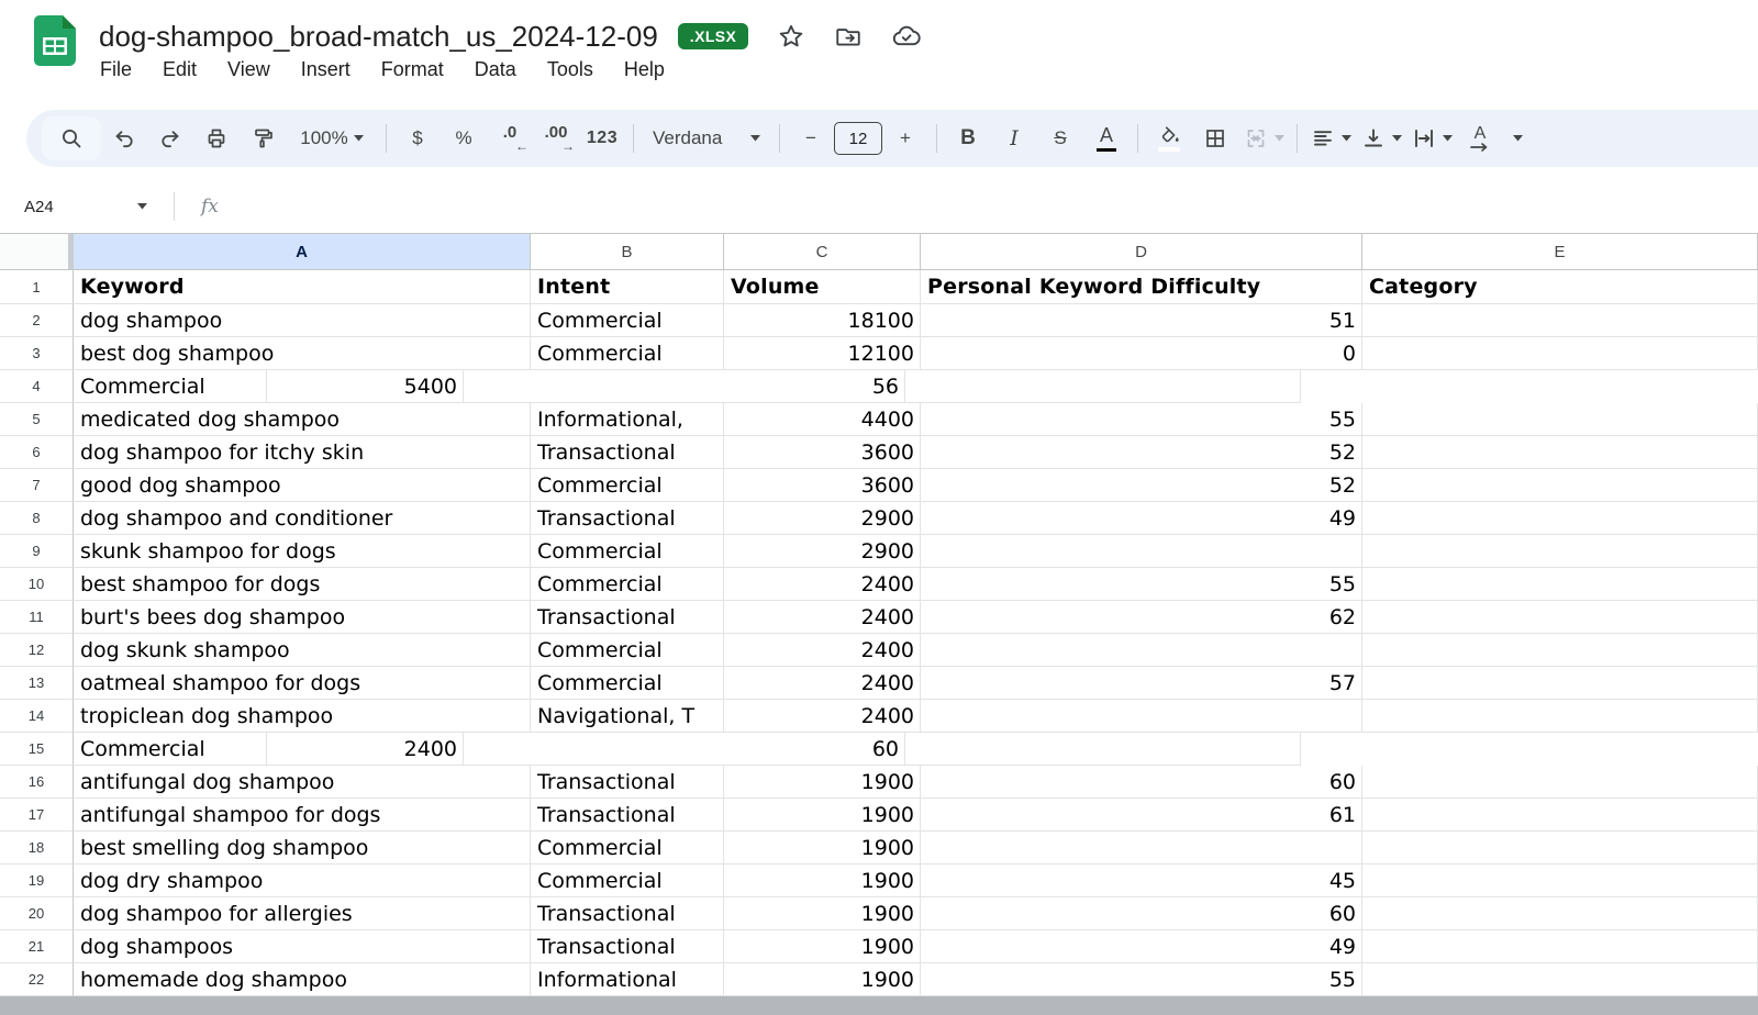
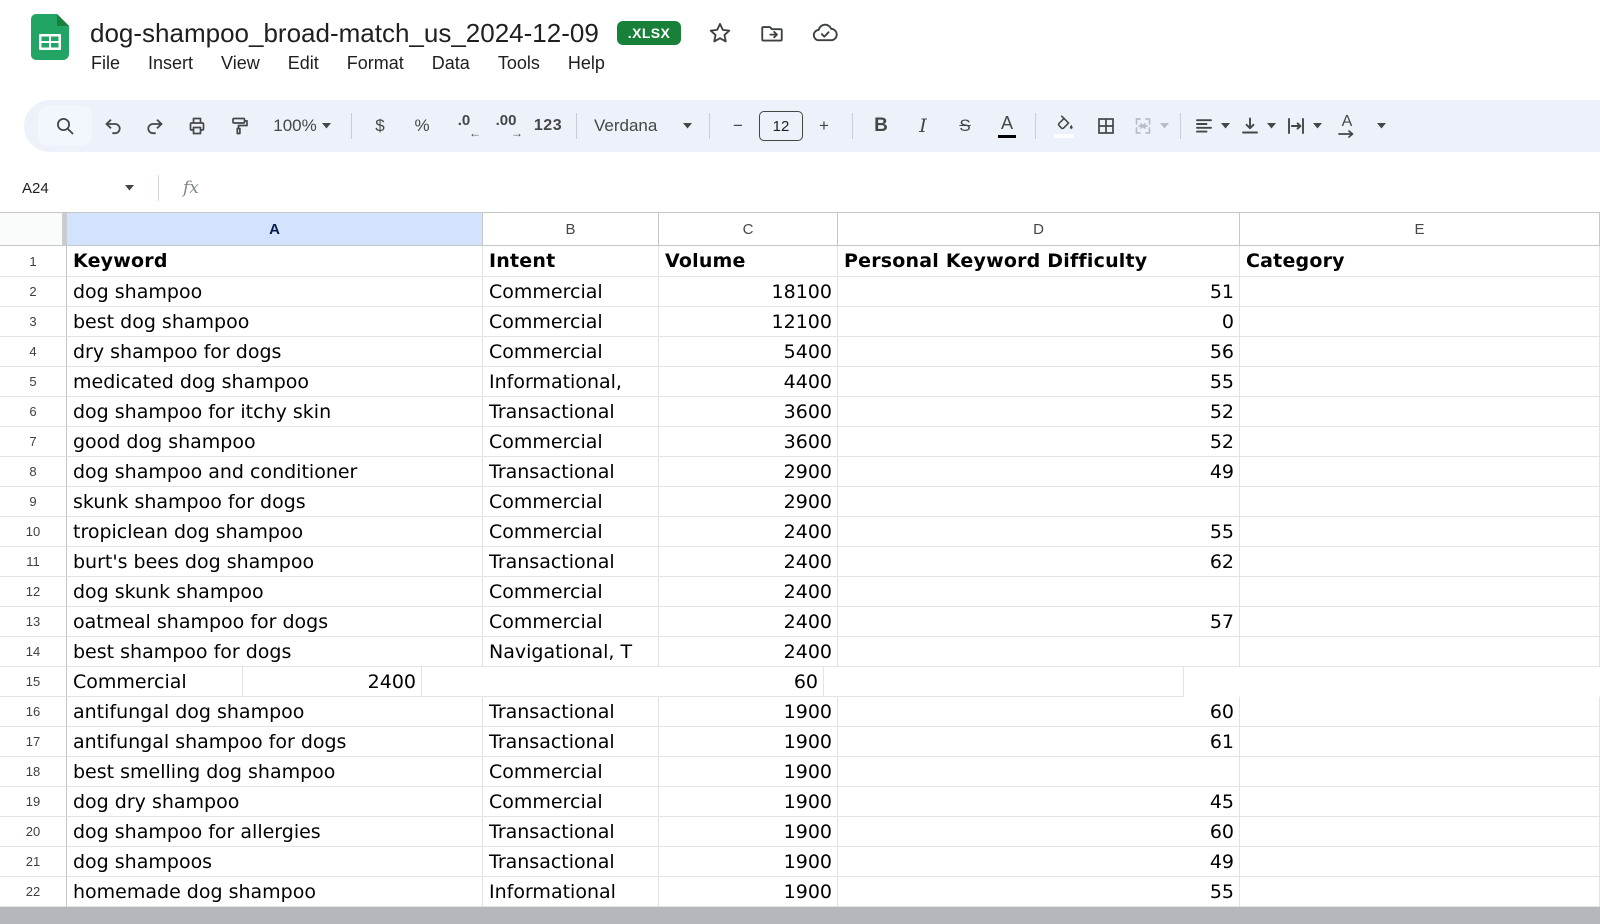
  dog-shampoo_broad-match_us_2024-12-09
  .XLSX
  File
- Edit
+ Insert
  View
- Insert
+ Edit
  Format
  Data
  Tools
  Help
  100%
  $
  %
  .0
  ←
  .00
  →
  123
  Verdana
  −
  12
  +
  B
  I
  S
  A
  A
  A24
  fx
  A
  B
  C
  D
  E
  1
  Keyword
  Intent
  Volume
  Personal Keyword Difficulty
  Category
  2
  dog shampoo
  Commercial
  18100
  51
  3
  best dog shampoo
  Commercial
  12100
  0
  4
+ dry shampoo for dogs
  Commercial
  5400
  56
  5
  medicated dog shampoo
  Informational,
  4400
  55
  6
  dog shampoo for itchy skin
  Transactional
  3600
  52
  7
  good dog shampoo
  Commercial
  3600
  52
  8
  dog shampoo and conditioner
  Transactional
  2900
  49
  9
  skunk shampoo for dogs
  Commercial
  2900
  10
- best shampoo for dogs
+ tropiclean dog shampoo
  Commercial
  2400
  55
  11
  burt's bees dog shampoo
  Transactional
  2400
  62
  12
  dog skunk shampoo
  Commercial
  2400
  13
  oatmeal shampoo for dogs
  Commercial
  2400
  57
  14
- tropiclean dog shampoo
+ best shampoo for dogs
  Navigational, T
  2400
  15
  Commercial
  2400
  60
  16
  antifungal dog shampoo
  Transactional
  1900
  60
  17
  antifungal shampoo for dogs
  Transactional
  1900
  61
  18
  best smelling dog shampoo
  Commercial
  1900
  19
  dog dry shampoo
  Commercial
  1900
  45
  20
  dog shampoo for allergies
  Transactional
  1900
  60
  21
  dog shampoos
  Transactional
  1900
  49
  22
  homemade dog shampoo
  Informational
  1900
  55
